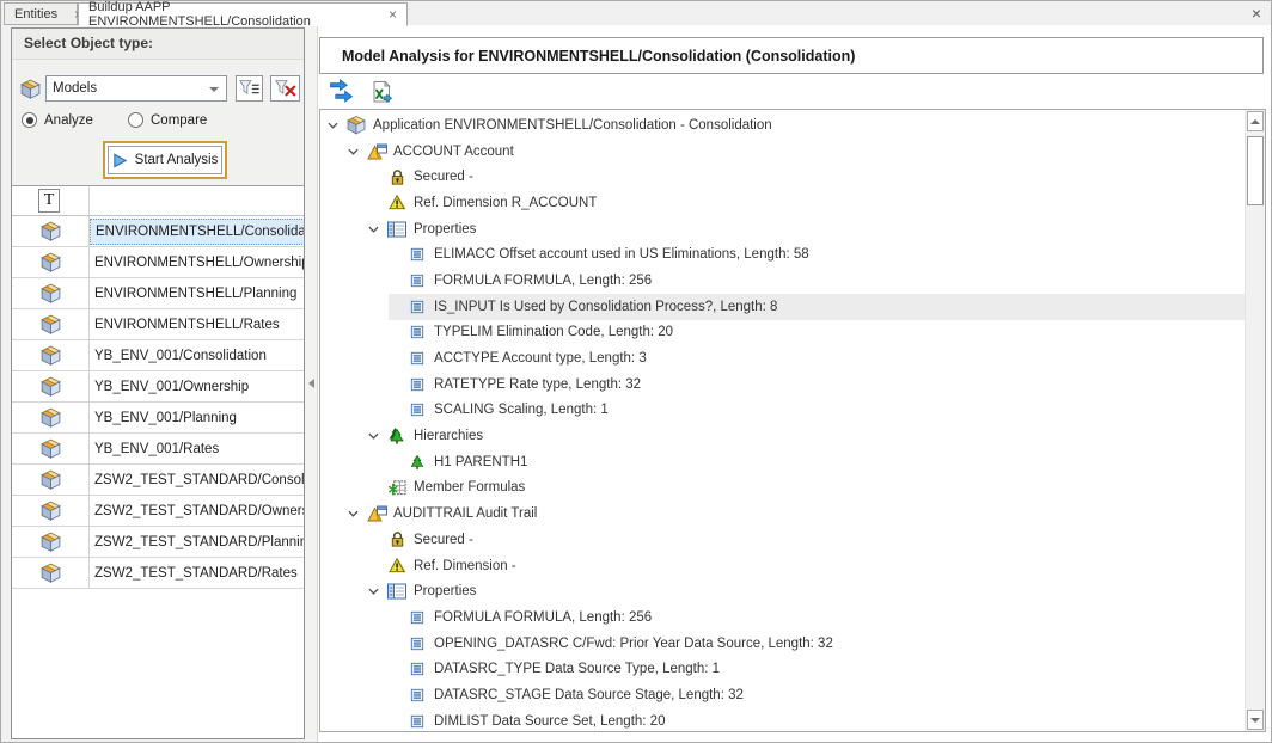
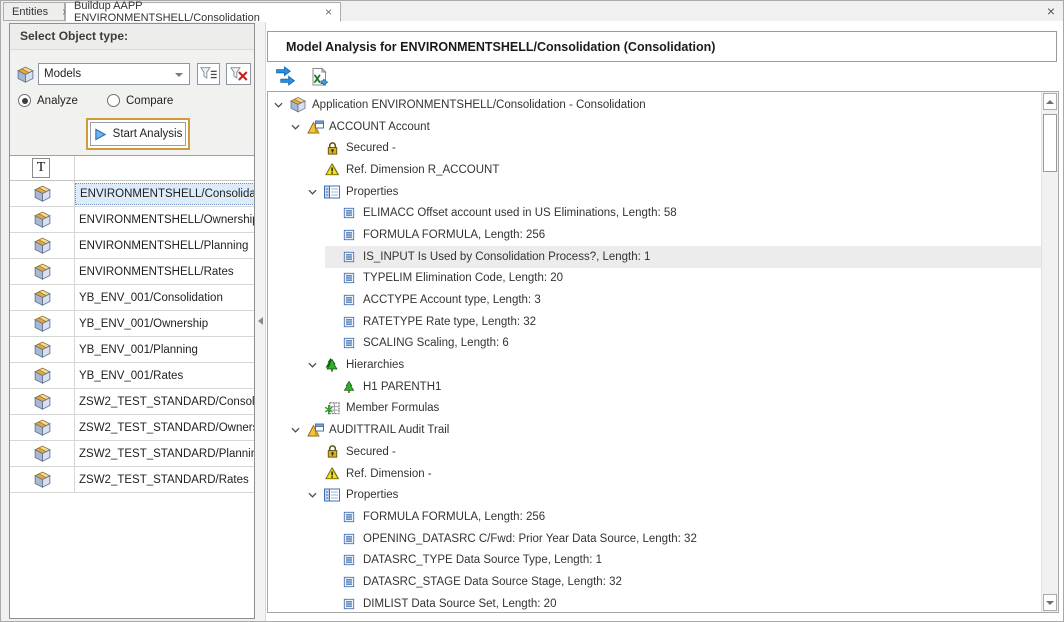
  Entities
  Buildup AAPP ENVIRONMENTSHELL/Consolidation
  ×
  ×
  Select Object type:
  Models
  Analyze
  Compare
  Start Analysis
  T
  ENVIRONMENTSHELL/Consolida
  ENVIRONMENTSHELL/Ownershi
  ENVIRONMENTSHELL/Planning
  ENVIRONMENTSHELL/Rates
  YB_ENV_001/Consolidation
  YB_ENV_001/Ownership
  YB_ENV_001/Planning
  YB_ENV_001/Rates
  ZSW2_TEST_STANDARD/Consol
  ZSW2_TEST_STANDARD/Owner
  ZSW2_TEST_STANDARD/Plannin
  ZSW2_TEST_STANDARD/Rates
  Model Analysis for ENVIRONMENTSHELL/Consolidation (Consolidation)
  Application ENVIRONMENTSHELL/Consolidation - Consolidation
  ACCOUNT Account
  Secured -
  Ref. Dimension R_ACCOUNT
  Properties
  ELIMACC Offset account used in US Eliminations, Length: 58
  FORMULA FORMULA, Length: 256
- IS_INPUT Is Used by Consolidation Process?, Length: 8
+ IS_INPUT Is Used by Consolidation Process?, Length: 1
  TYPELIM Elimination Code, Length: 20
  ACCTYPE Account type, Length: 3
  RATETYPE Rate type, Length: 32
- SCALING Scaling, Length: 1
+ SCALING Scaling, Length: 6
  Hierarchies
  H1 PARENTH1
  Member Formulas
  AUDITTRAIL Audit Trail
  Secured -
  Ref. Dimension -
  Properties
  FORMULA FORMULA, Length: 256
  OPENING_DATASRC C/Fwd: Prior Year Data Source, Length: 32
  DATASRC_TYPE Data Source Type, Length: 1
  DATASRC_STAGE Data Source Stage, Length: 32
  DIMLIST Data Source Set, Length: 20
